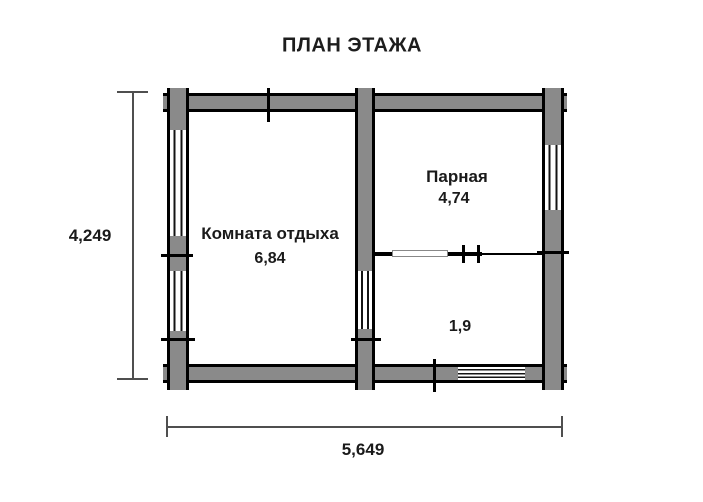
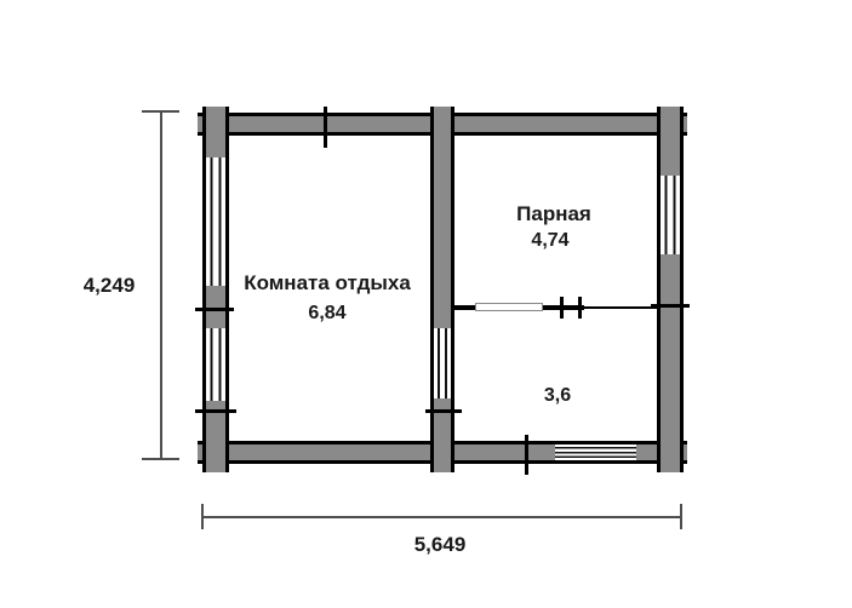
- ПЛАН ЭТАЖА
  4,249
  5,649
  Комната отдыха
  6,84
  Парная
  4,74
- 1,9
+ 3,6
